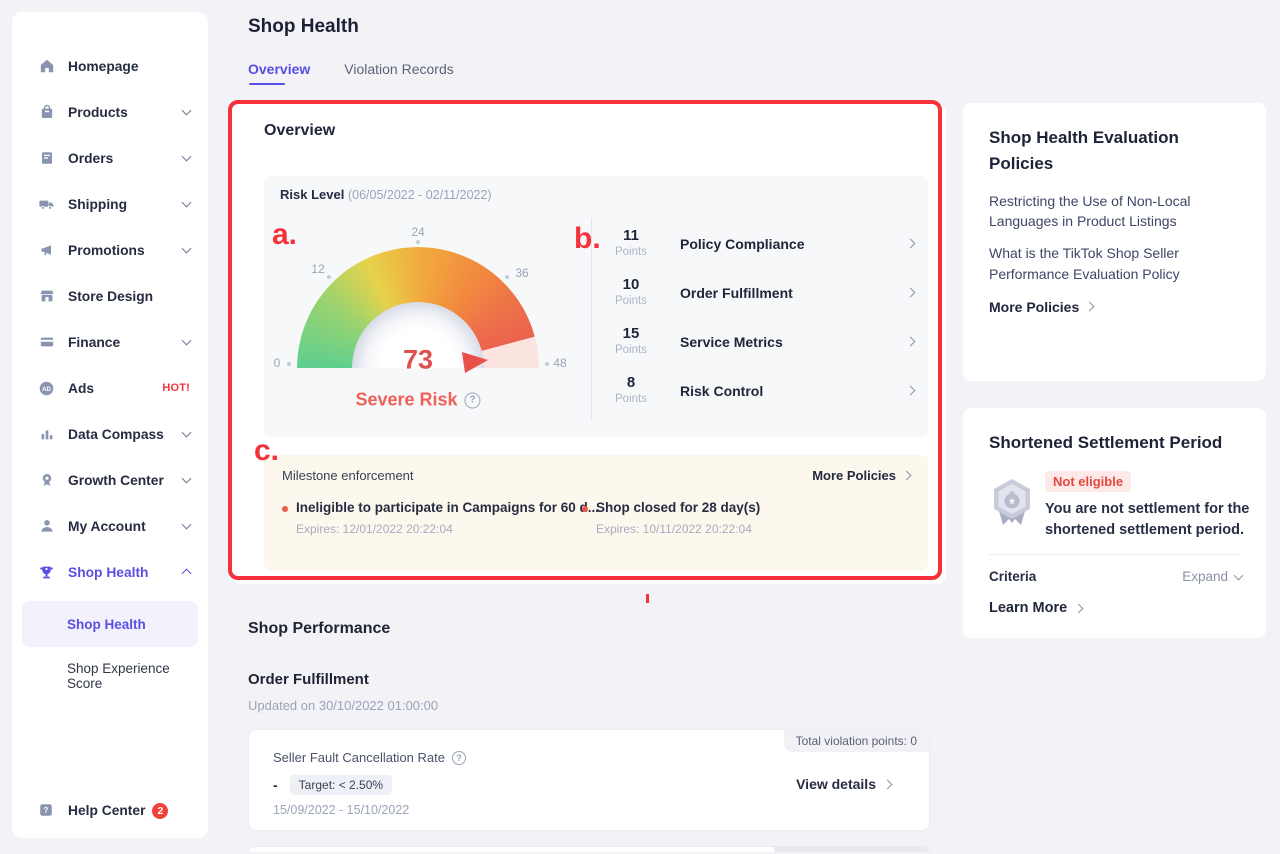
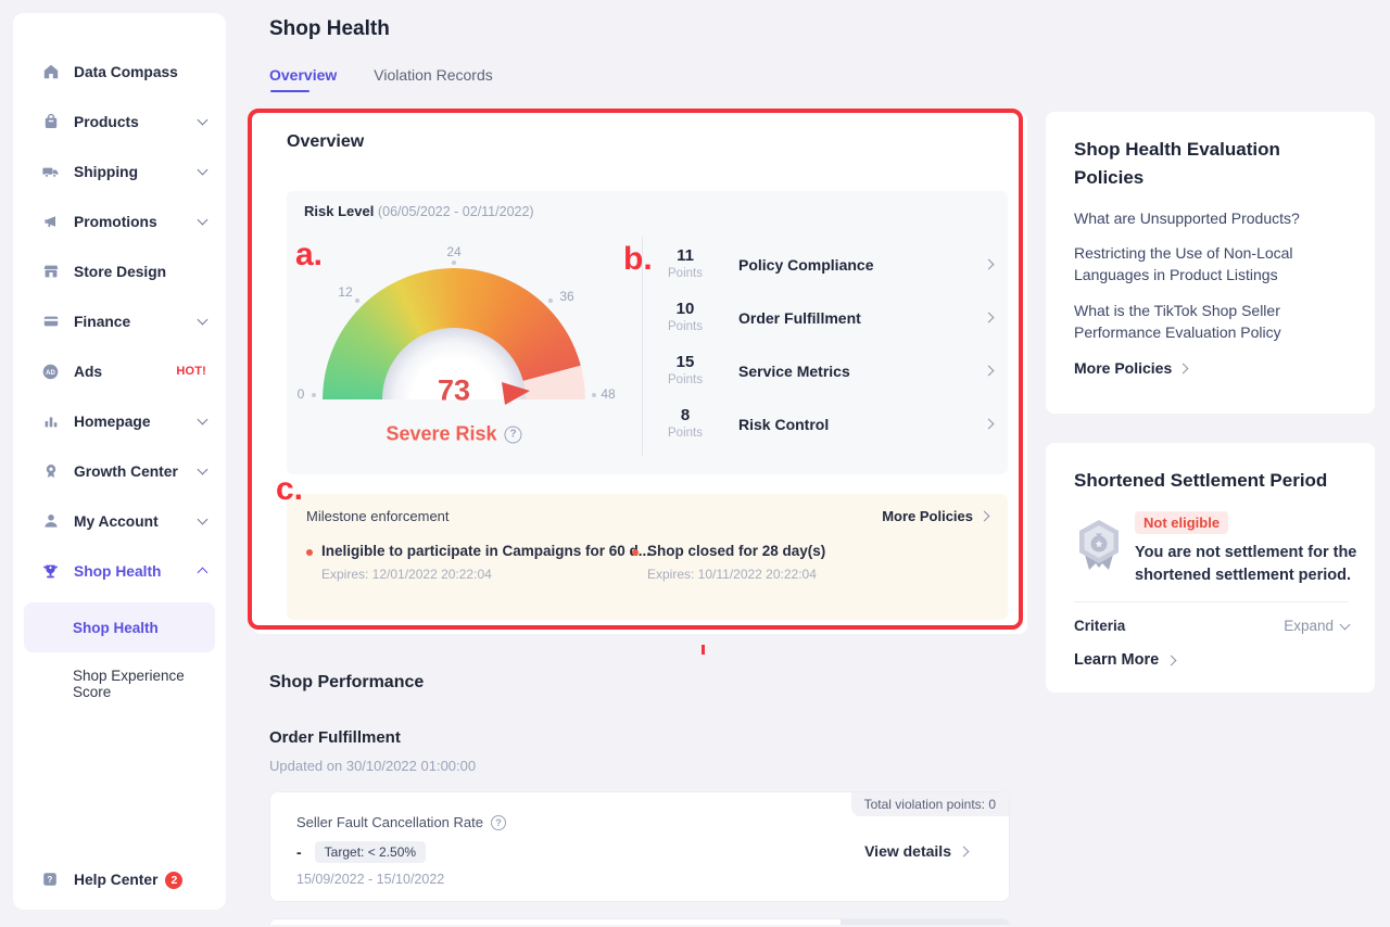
- Homepage
+ Data Compass
  Products
- Orders
  Shipping
  Promotions
  Store Design
  Finance
  Ads
  HOT!
- Data Compass
+ Homepage
  Growth Center
  My Account
  Shop Health
  Shop Health
  Shop Experience Score
  ?
  Help Center
  2
  Shop Health
  Overview
  Violation Records
  Overview
  Risk Level (06/05/2022 - 02/11/2022)
  0
  12
  24
  36
  48
  73
  Severe Risk
  ?
  11
  Points
  Policy Compliance
  10
  Points
  Order Fulfillment
  15
  Points
  Service Metrics
  8
  Points
  Risk Control
  Milestone enforcement
  More Policies
  Ineligible to participate in Campaigns for 60...
  Expires: 12/01/2022 20:22:04
  Shop closed for 28 day(s)
  Expires: 10/11/2022 20:22:04
  a.
  b.
  c.
  Shop Performance
  Order Fulfillment
  Updated on 30/10/2022 01:00:00
  Total violation points: 0
  Seller Fault Cancellation Rate
  ?
  -
  Target: < 2.50%
  View details
  15/09/2022 - 15/10/2022
  Shop Health Evaluation Policies
+ What are Unsupported Products?
  Restricting the Use of Non-Local Languages in Product Listings
  What is the TikTok Shop Seller Performance Evaluation Policy
  More Policies
  Shortened Settlement Period
  Not eligible
  You are not settlement for the shortened settlement period.
  Criteria
  Expand
  Learn More
